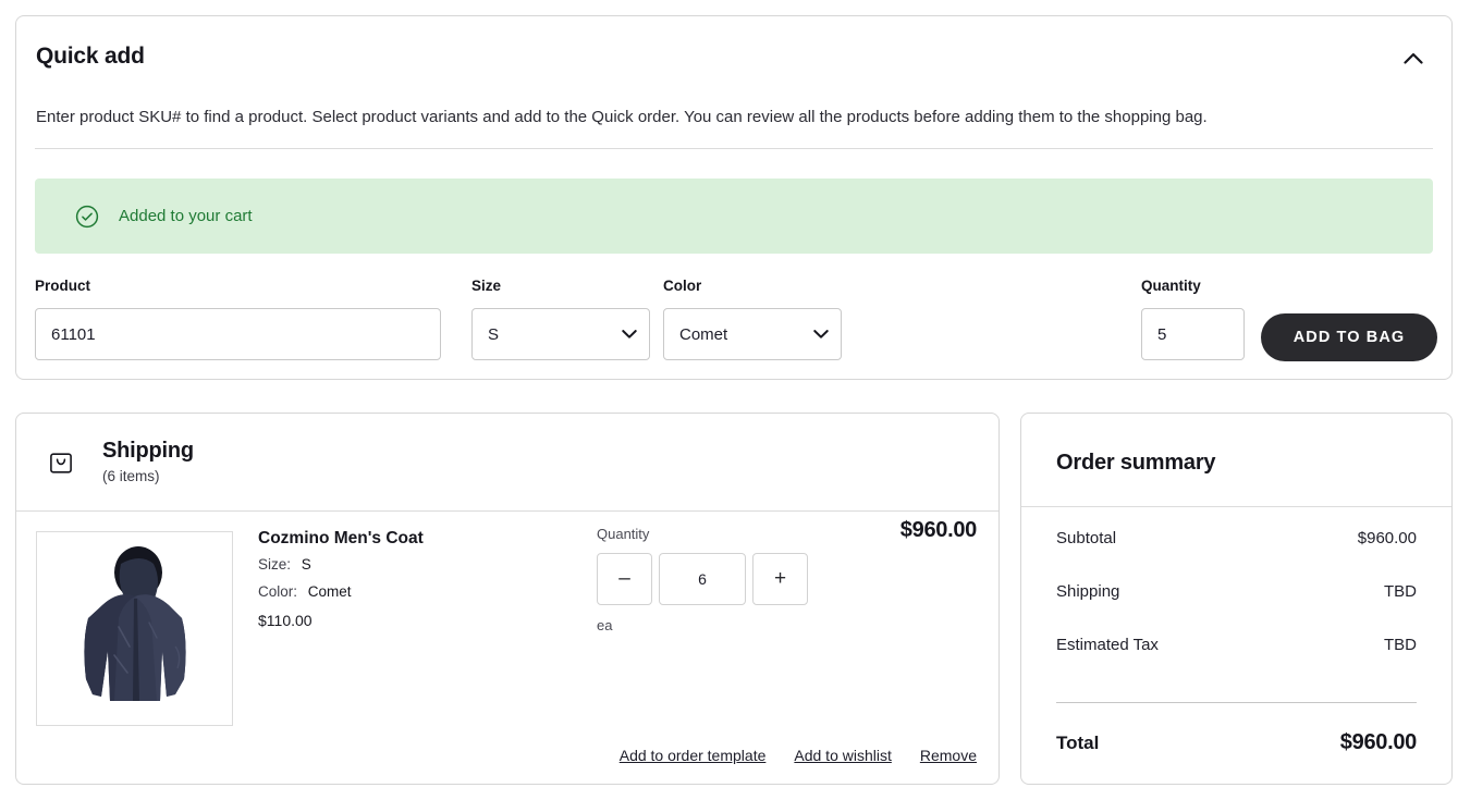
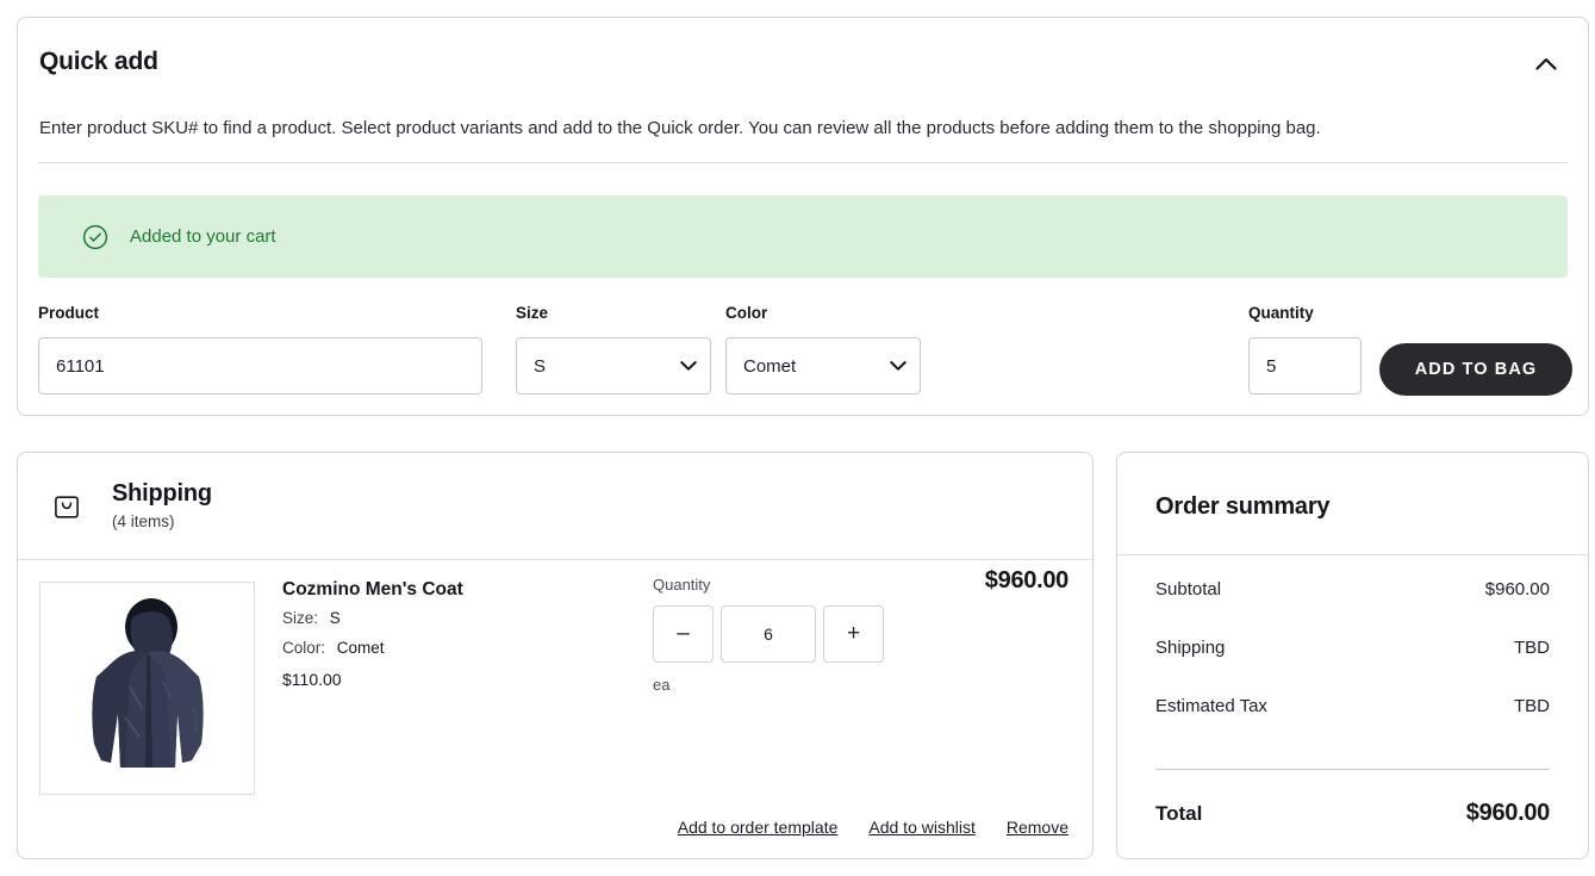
  Quick add
  Enter product SKU# to find a product. Select product variants and add to the Quick order. You can review all the products before adding them to the shopping bag.
  Added to your cart
  Product
  61101
  Size
  S
  Color
  Comet
  Quantity
  5
  ADD TO BAG
  Shipping
- (6 items)
+ (4 items)
  Cozmino Men's Coat
  Size: S
  Color: Comet
  $110.00
  Quantity
  –
  6
  +
  ea
  $960.00
  Add to order template
  Add to wishlist
  Remove
  Order summary
  Subtotal
  $960.00
  Shipping
  TBD
  Estimated Tax
  TBD
  Total
  $960.00
